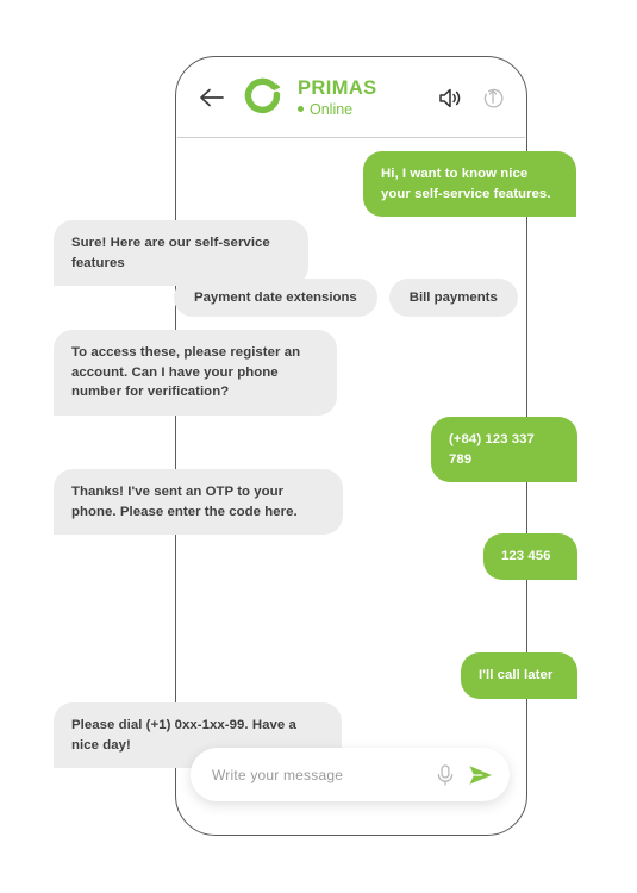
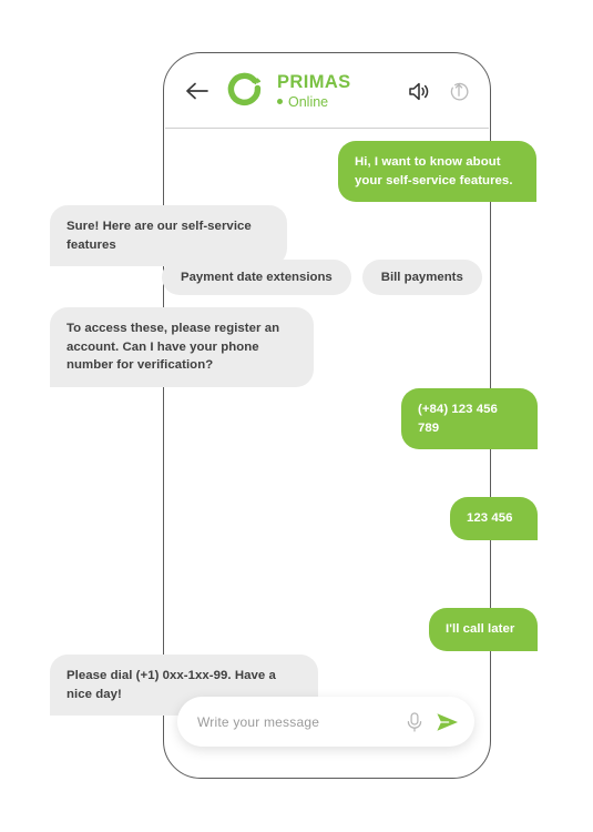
  PRIMAS
  Online
- Hi, I want to know nice your self-service features.
+ Hi, I want to know about your self-service features.
  Sure! Here are our self-service features
  Payment date extensions
  Bill payments
  To access these, please register an account. Can I have your phone number for verification?
- (+84) 123 337 789
+ (+84) 123 456 789
- Thanks! I've sent an OTP to your phone. Please enter the code here.
  123 456
  I'll call later
  Please dial (+1) 0xx-1xx-99. Have a nice day!
  Write your message
